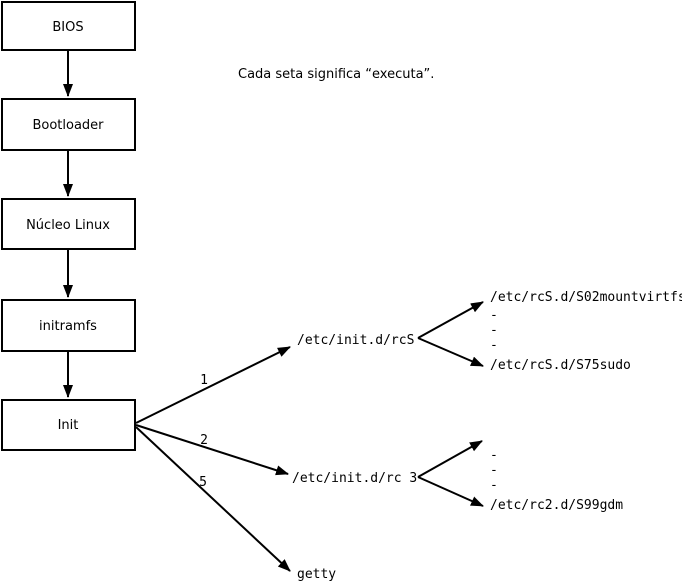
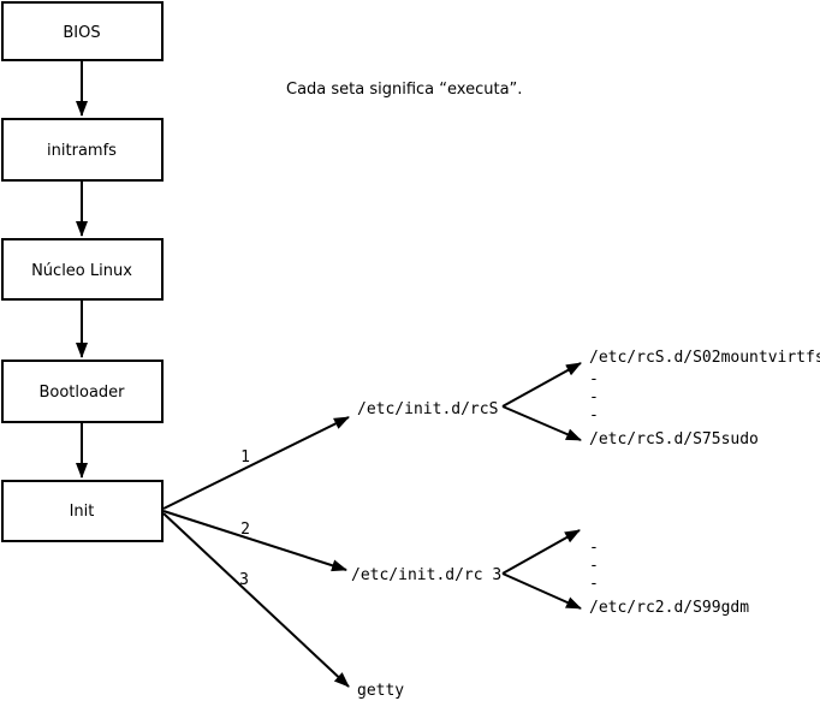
  BIOS
- Bootloader
+ initramfs
  Núcleo Linux
- initramfs
+ Bootloader
  Init
  Cada seta significa “executa”.
  1
  2
- 5
+ 3
  /etc/init.d/rcS
  /etc/init.d/rc 3
  getty
  /etc/rcS.d/S02mountvirtf
  -
  -
  -
  /etc/rcS.d/S75sudo
  -
  -
  -
  /etc/rc2.d/S99gdm
